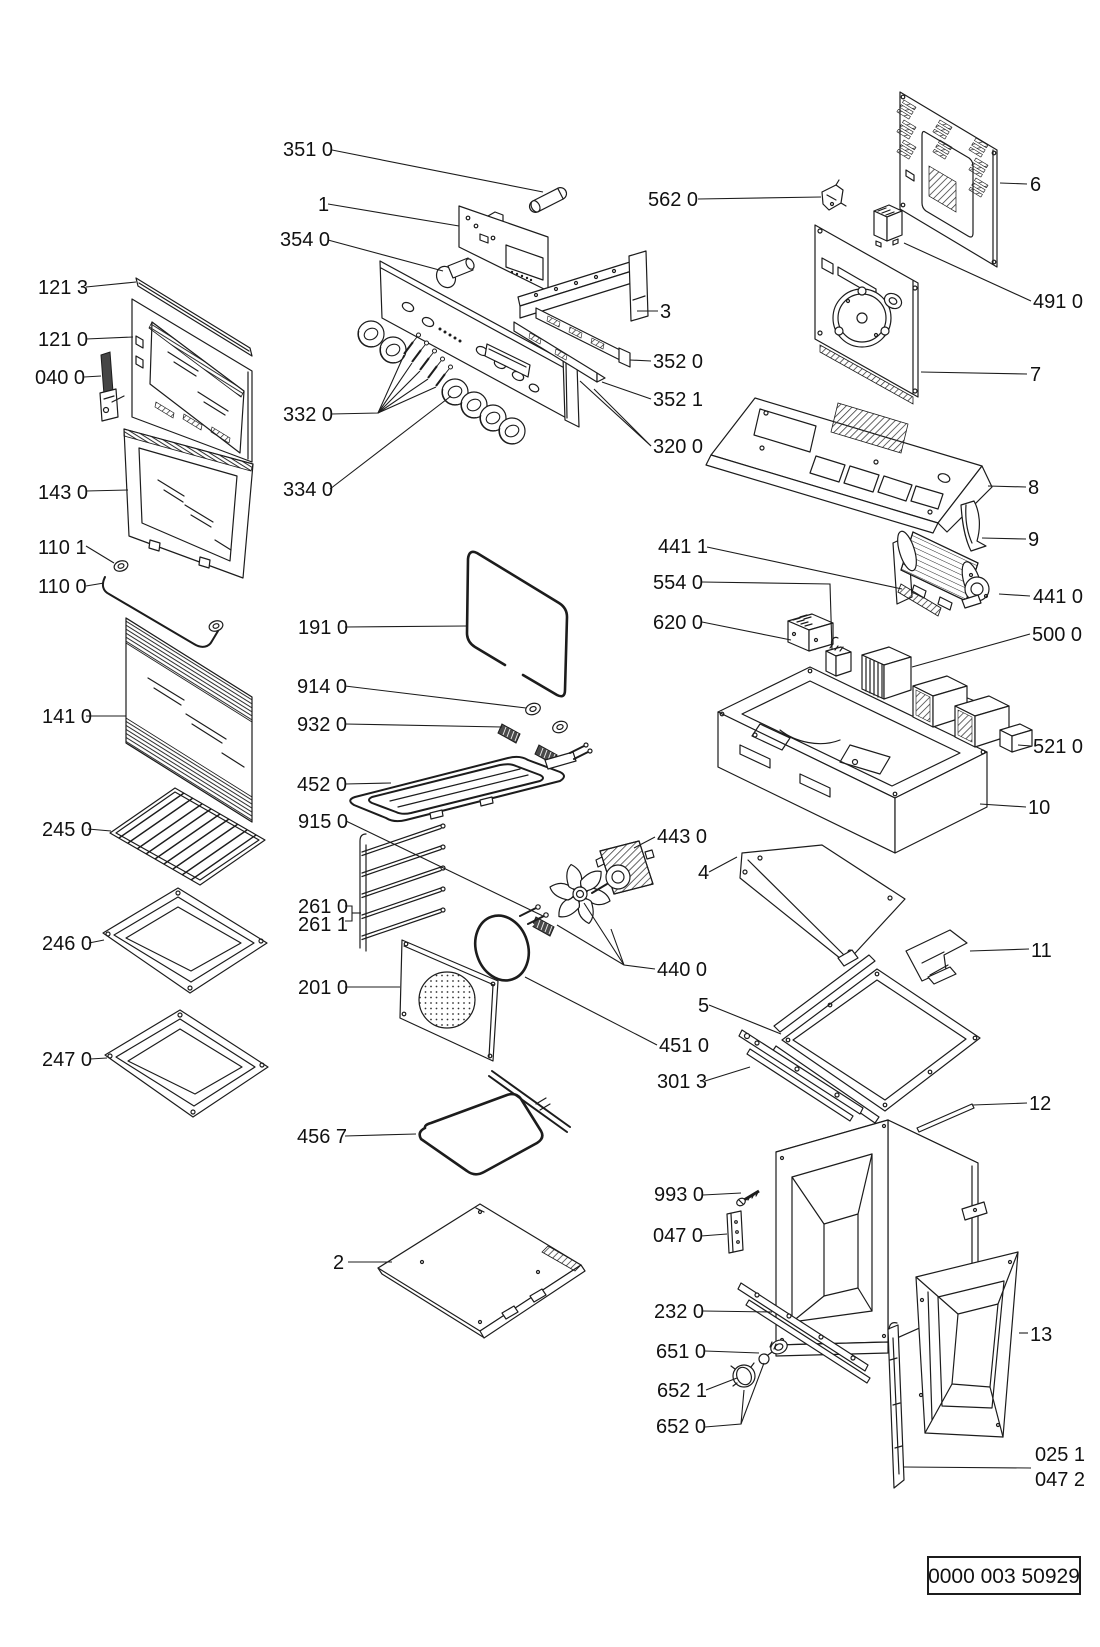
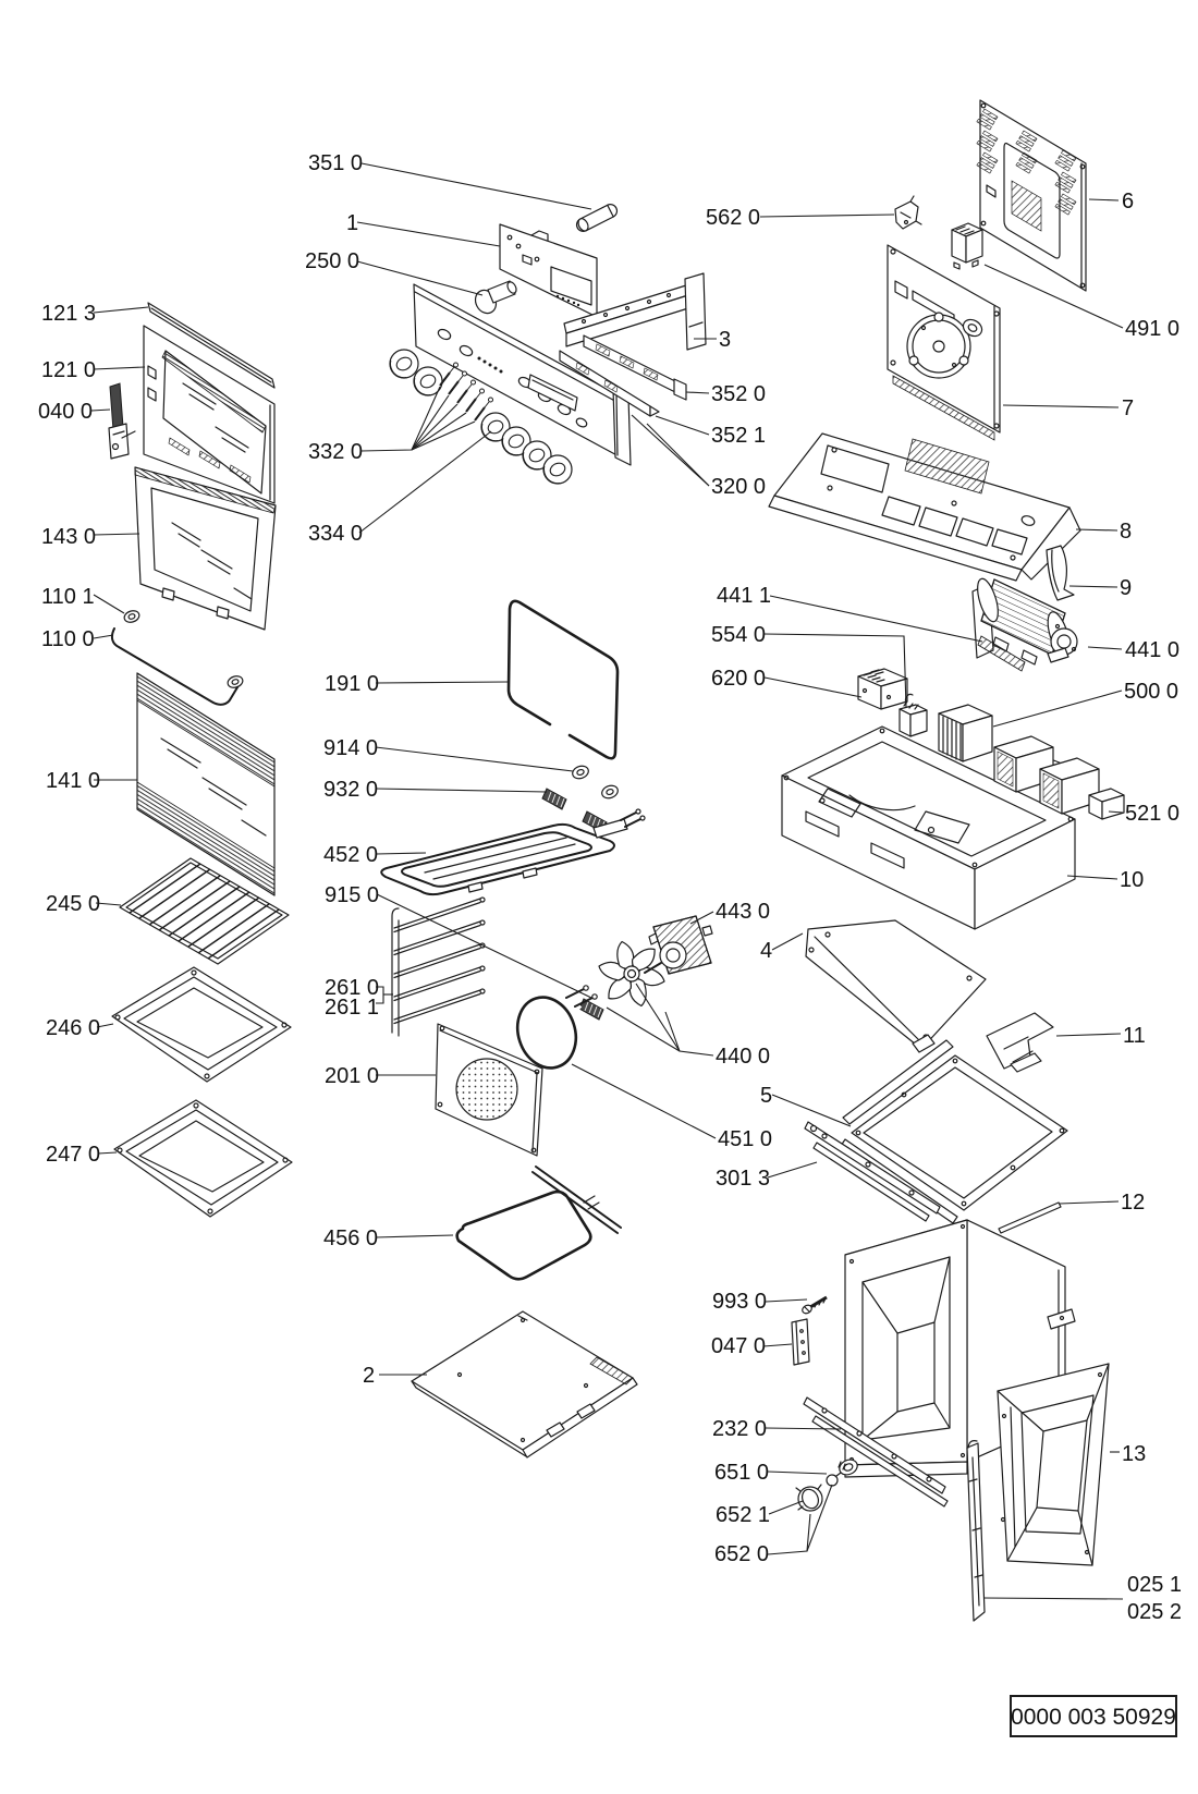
  121 3
  121 0
  040 0
  143 0
  110 1
  110 0
  141 0
  245 0
  246 0
  247 0
  351 0
  1
- 354 0
+ 250 0
  332 0
  334 0
  191 0
  914 0
  932 0
  452 0
  915 0
  261 0
  261 1
  201 0
- 456 7
+ 456 0
  2
  562 0
  3
  352 0
  352 1
  320 0
  441 1
  554 0
  620 0
  443 0
  4
  440 0
  5
  451 0
  301 3
  993 0
  047 0
  232 0
  651 0
  652 1
  652 0
  6
  491 0
  7
  8
  9
  441 0
  500 0
  521 0
  10
  11
  12
  13
  025 1
- 047 2
+ 025 2
  0000 003 50929
